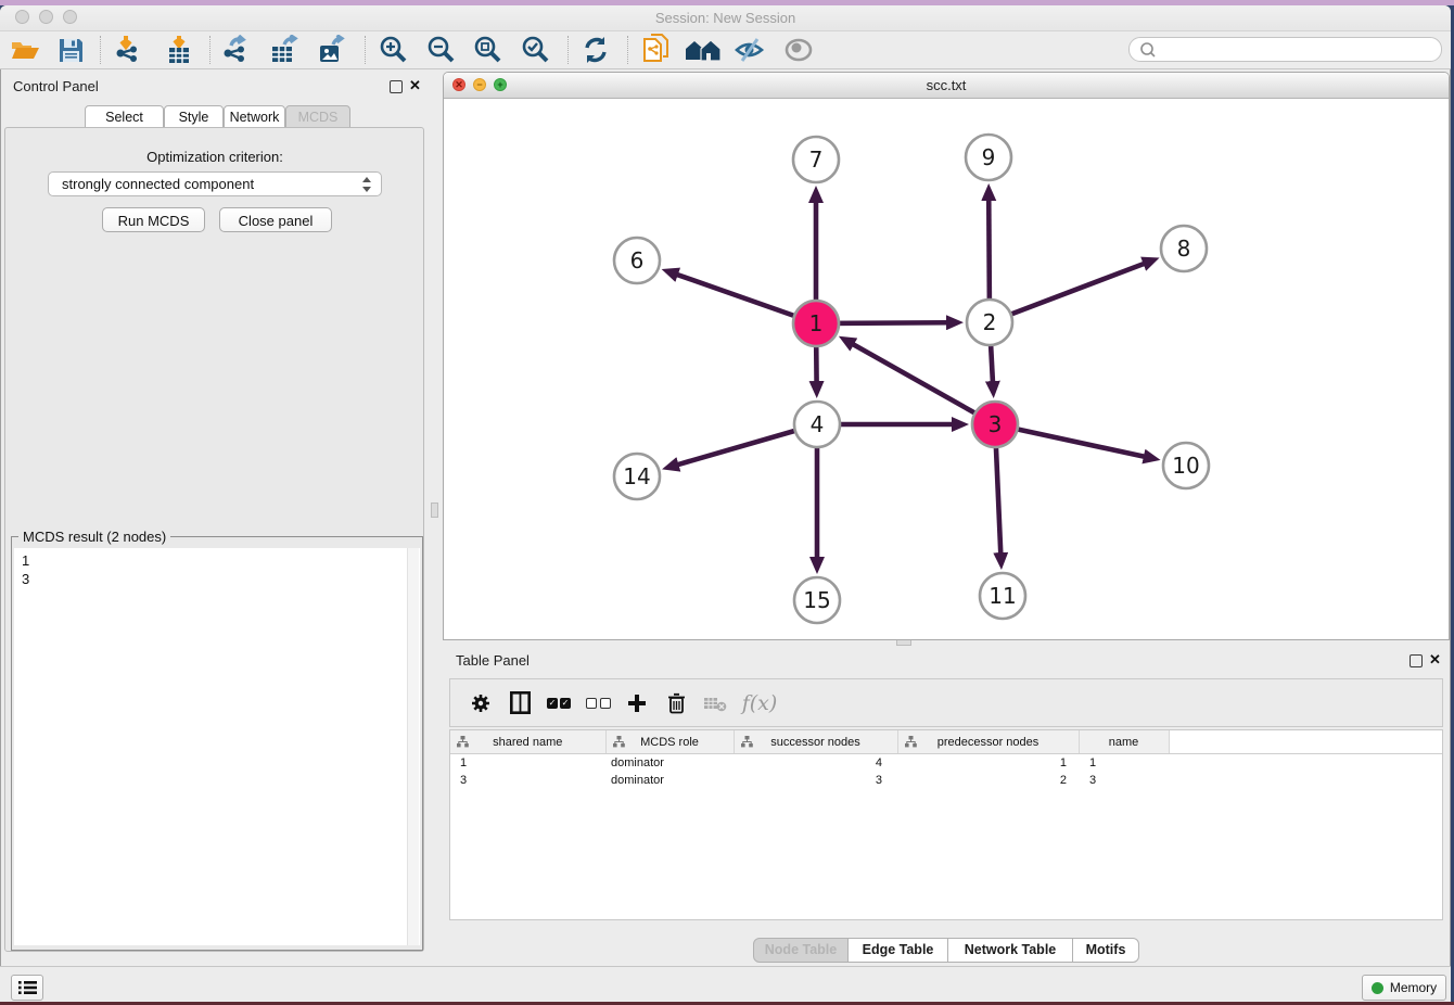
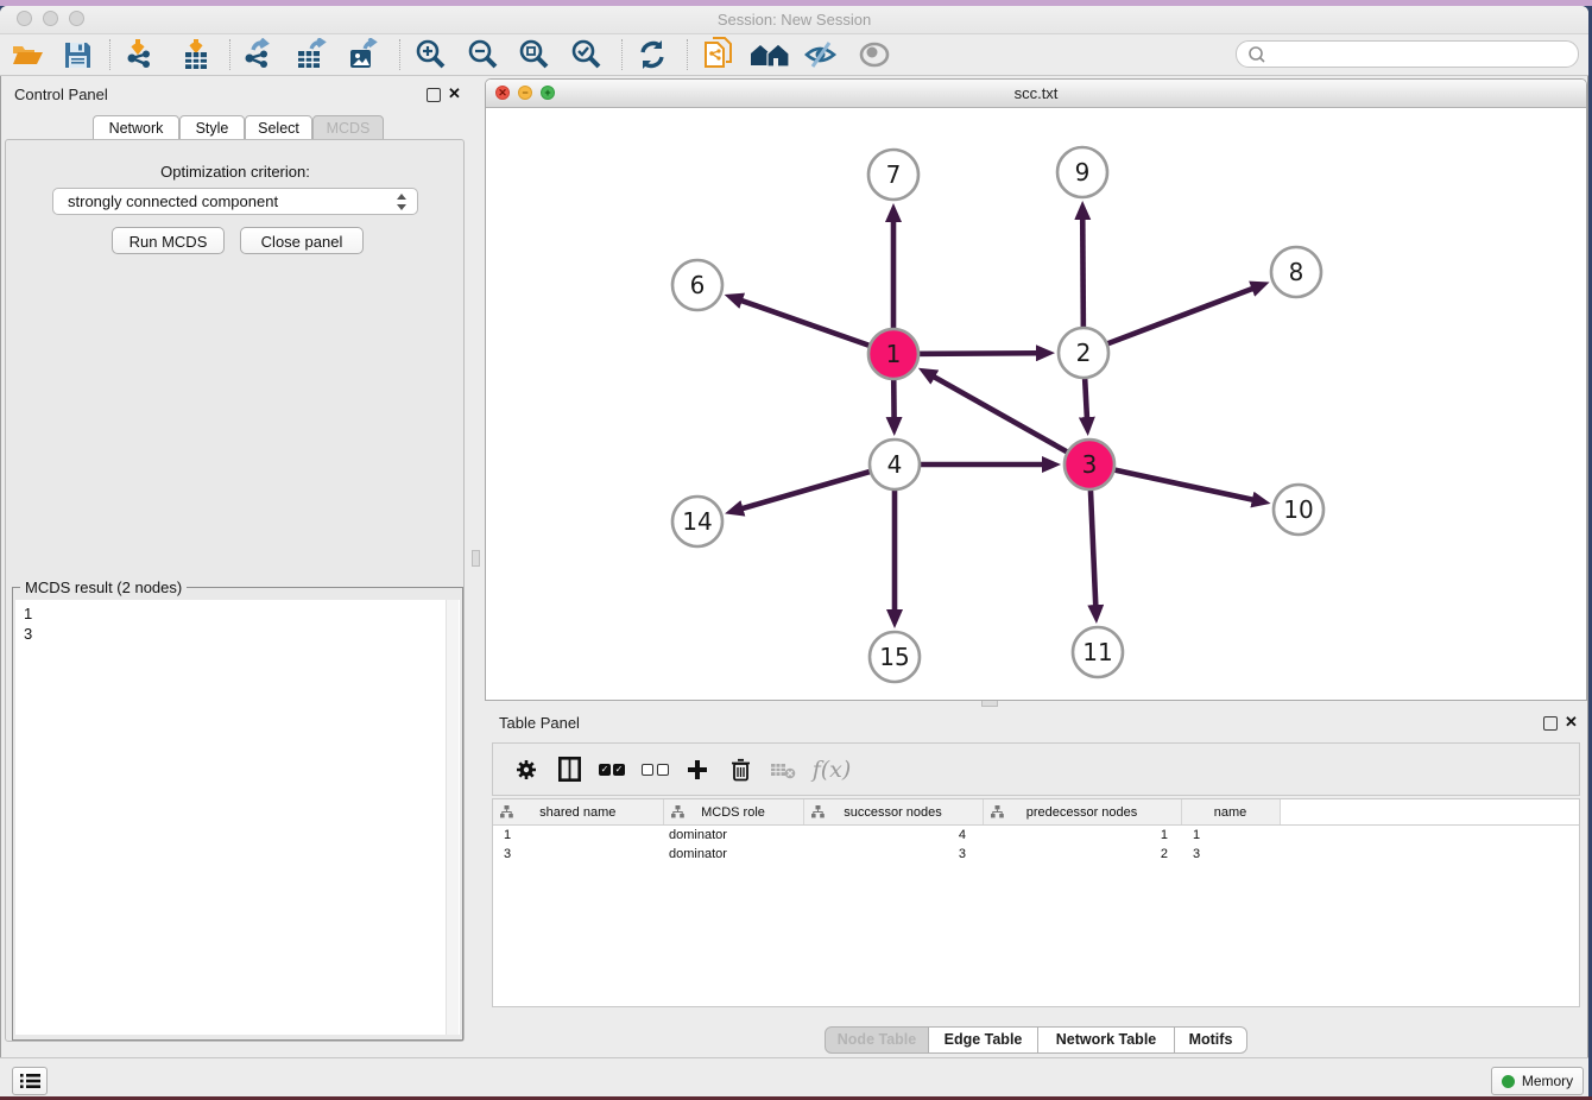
  Session: New Session
  Control Panel
  ✕
- Select
+ Network
  Style
- Network
+ Select
  MCDS
  Optimization criterion:
  strongly connected component
  Run MCDS
  Close panel
  MCDS result (2 nodes)
  1
  3
  ✕
  −
  +
  scc.txt
  7
  9
  6
  8
  1
  2
  4
  3
  14
  10
  15
  11
  Table Panel
  ✕
  ✓
  ✓
  f(x)
  shared name	MCDS role	successor nodes	predecessor nodes	name
  1	dominator	4	1	1
  3	dominator	3	2	3
  Node Table
  Edge Table
  Network Table
  Motifs
  Memory
